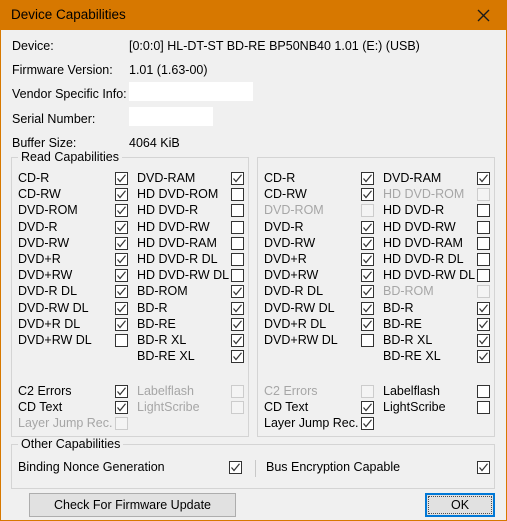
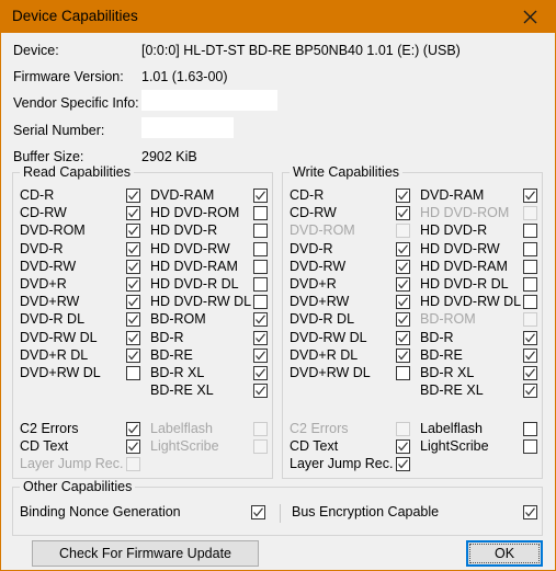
  Device Capabilities
  Device:
  [0:0:0] HL-DT-ST BD-RE BP50NB40 1.01 (E:) (USB)
  Firmware Version:
  1.01 (1.63-00)
  Vendor Specific Info:
  Serial Number:
  Buffer Size:
- 4064 KiB
+ 2902 KiB
  Read Capabilities
  CD-R
  CD-RW
  DVD-ROM
  DVD-R
  DVD-RW
  DVD+R
  DVD+RW
  DVD-R DL
  DVD-RW DL
  DVD+R DL
  DVD+RW DL
  DVD-RAM
  HD DVD-ROM
  HD DVD-R
  HD DVD-RW
  HD DVD-RAM
  HD DVD-R DL
  HD DVD-RW DL
  BD-ROM
  BD-R
  BD-RE
  BD-R XL
  BD-RE XL
  C2 Errors
  CD Text
  Layer Jump Rec.
  Labelflash
  LightScribe
+ Write Capabilities
  CD-R
  CD-RW
  DVD-ROM
  DVD-R
  DVD-RW
  DVD+R
  DVD+RW
  DVD-R DL
  DVD-RW DL
  DVD+R DL
  DVD+RW DL
  DVD-RAM
  HD DVD-ROM
  HD DVD-R
  HD DVD-RW
  HD DVD-RAM
  HD DVD-R DL
  HD DVD-RW DL
  BD-ROM
  BD-R
  BD-RE
  BD-R XL
  BD-RE XL
  C2 Errors
  CD Text
  Layer Jump Rec.
  Labelflash
  LightScribe
  Other Capabilities
  Binding Nonce Generation
  Bus Encryption Capable
  Check For Firmware Update
  OK
